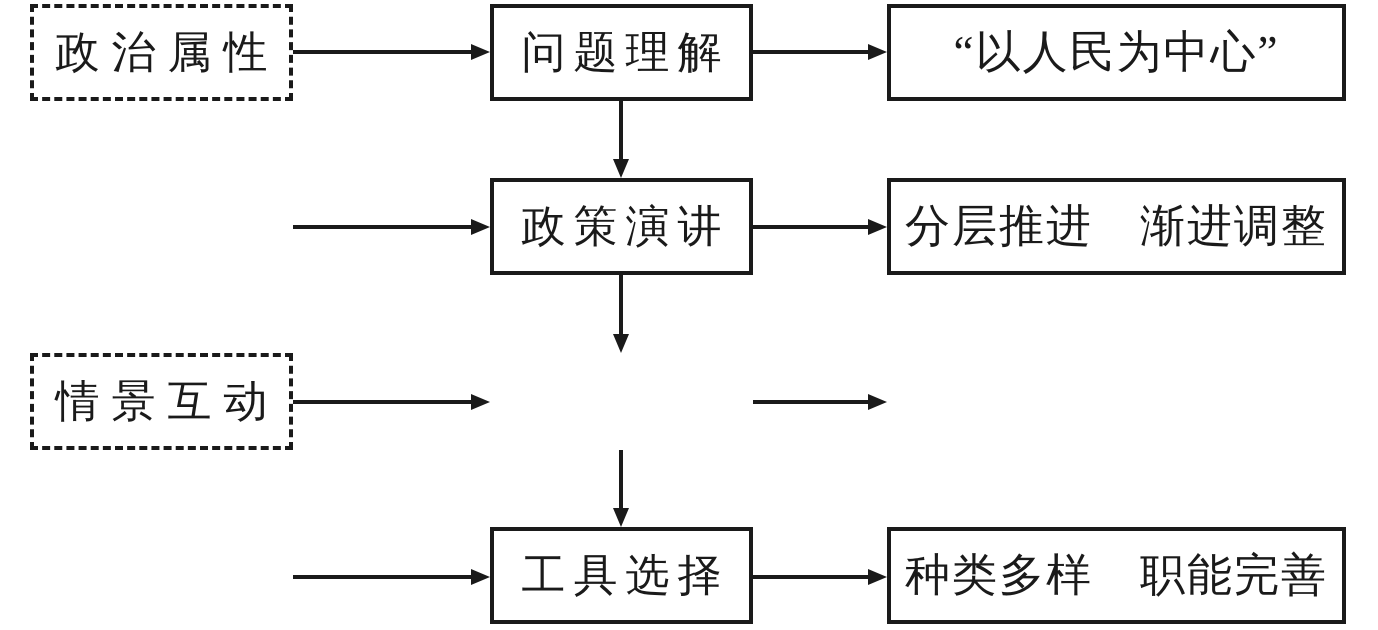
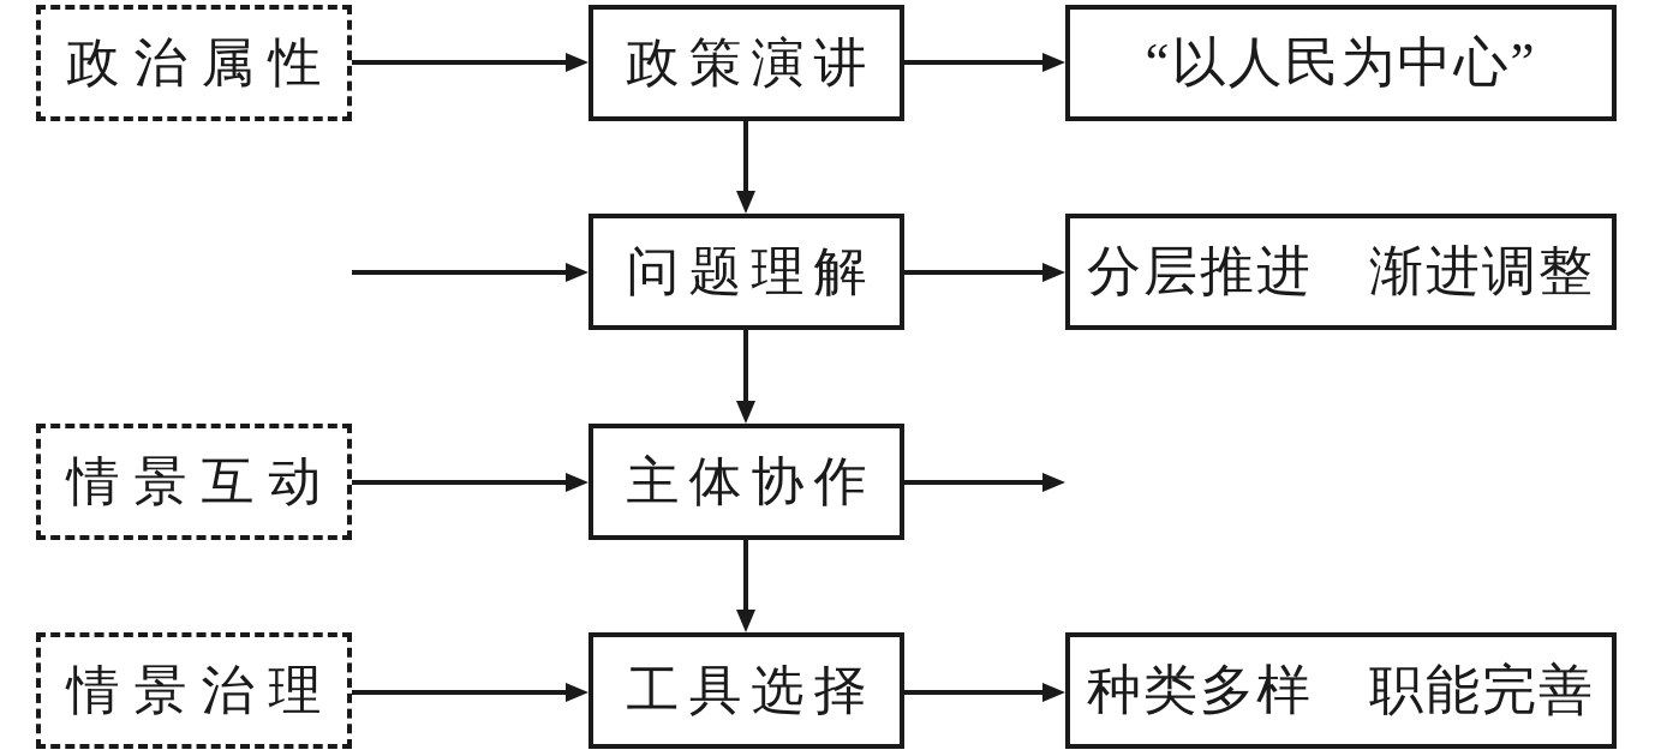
  政治属性
- 问题理解
+ 政策演讲
  “以人民为中心”
- 政策演讲
+ 问题理解
  分层推进 渐进调整
  情景互动
+ 主体协作
+ 情景治理
  工具选择
  种类多样 职能完善
